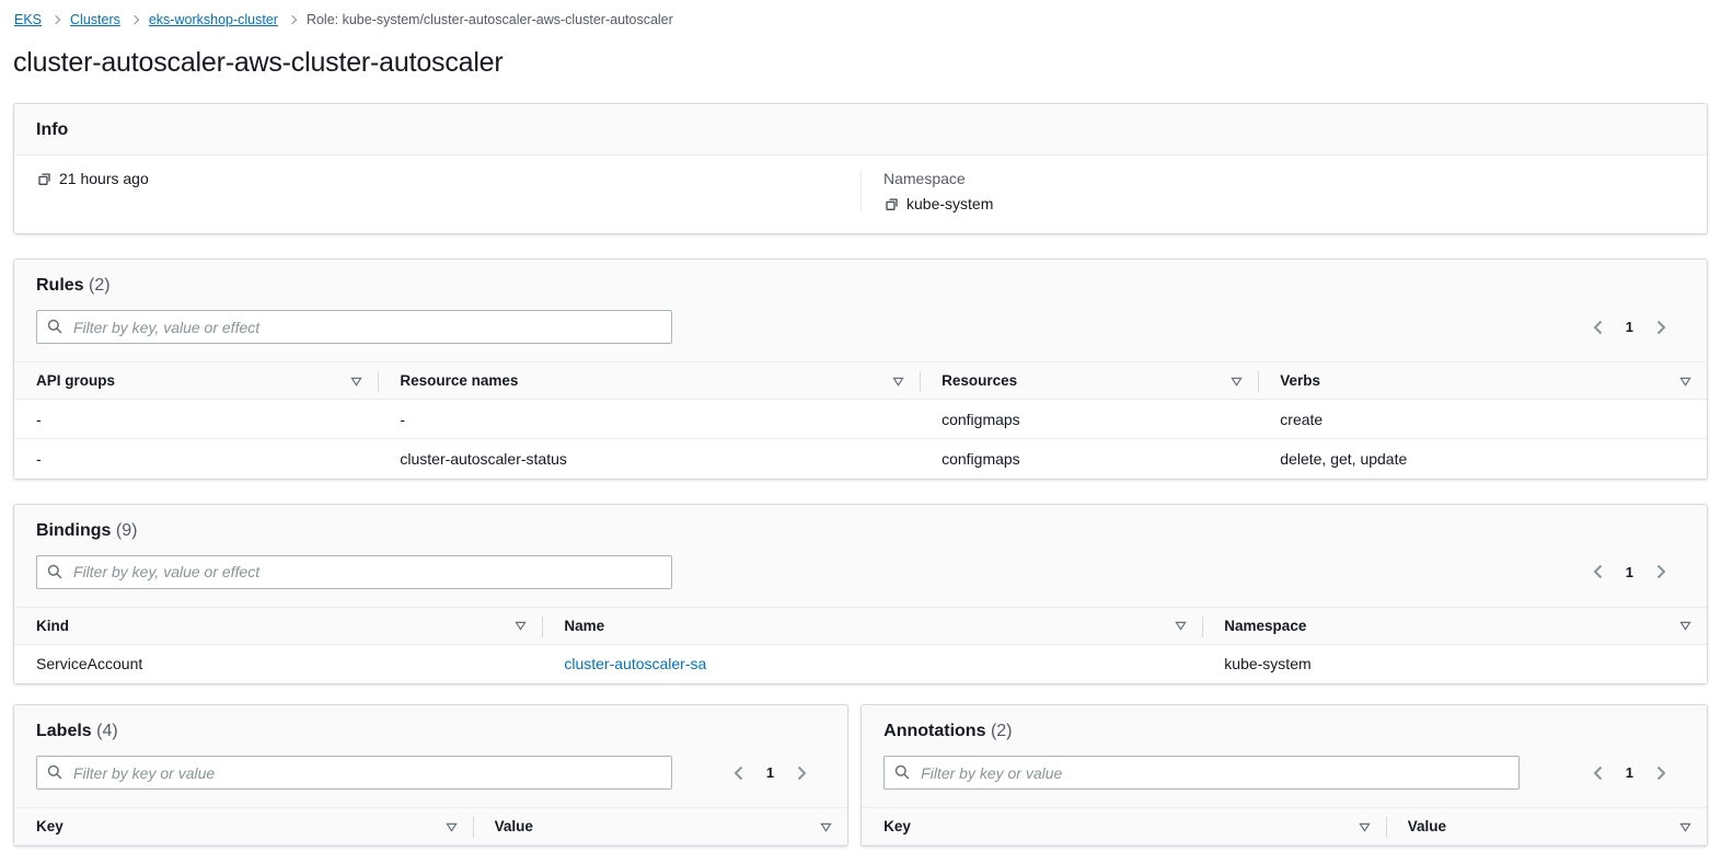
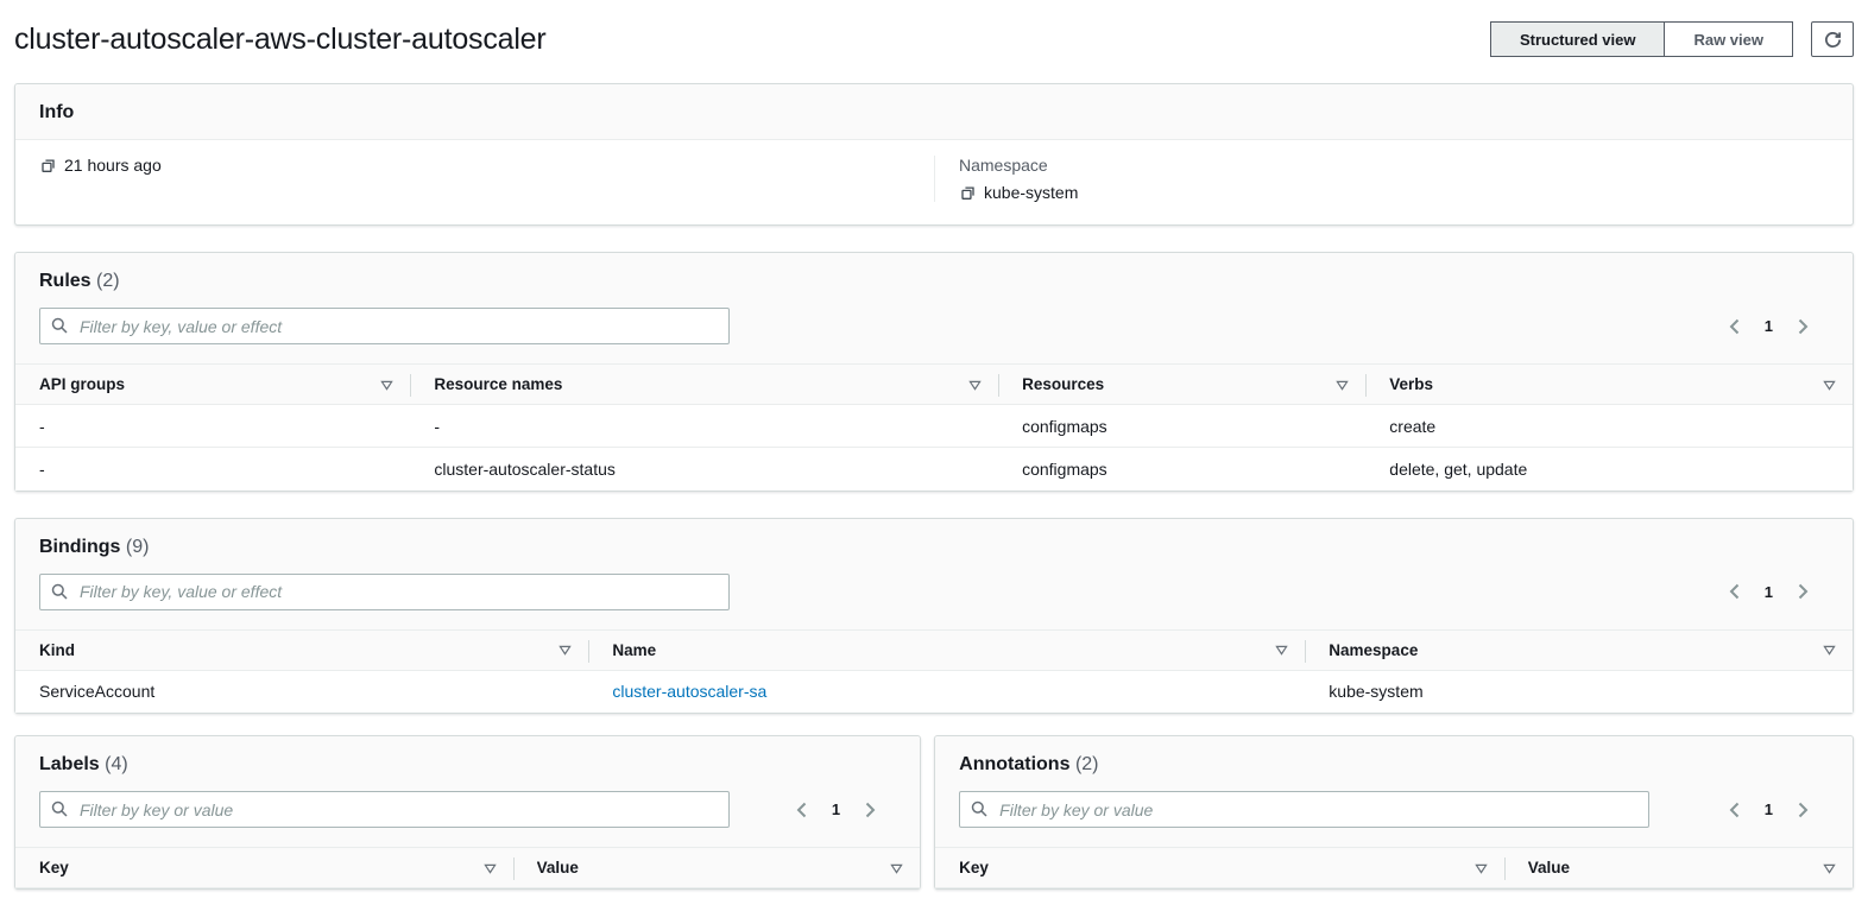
- EKS
- Clusters
- eks-workshop-cluster
- Role: kube-system/cluster-autoscaler-aws-cluster-autoscaler
  cluster-autoscaler-aws-cluster-autoscaler
+ Structured view
+ Raw view
  Info
  21 hours ago
  Namespace
  kube-system
  Rules (2)
  Filter by key, value or effect
  1
  API groups	Resource names	Resources	Verbs
  -	-	configmaps	create
  -	cluster-autoscaler-status	configmaps	delete, get, update
  Bindings (9)
  Filter by key, value or effect
  1
  Kind	Name	Namespace
  ServiceAccount	cluster-autoscaler-sa	kube-system
  Labels (4)
  Filter by key or value
  1
  Key	Value
  Annotations (2)
  Filter by key or value
  1
  Key	Value
